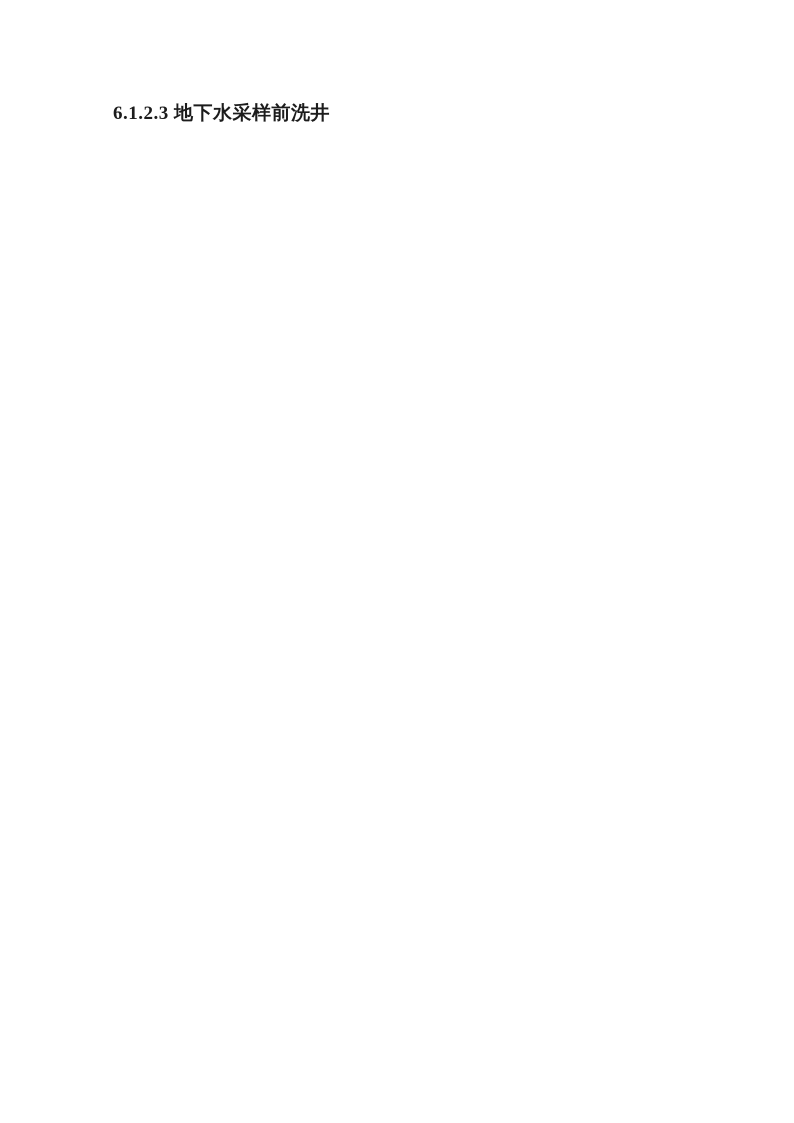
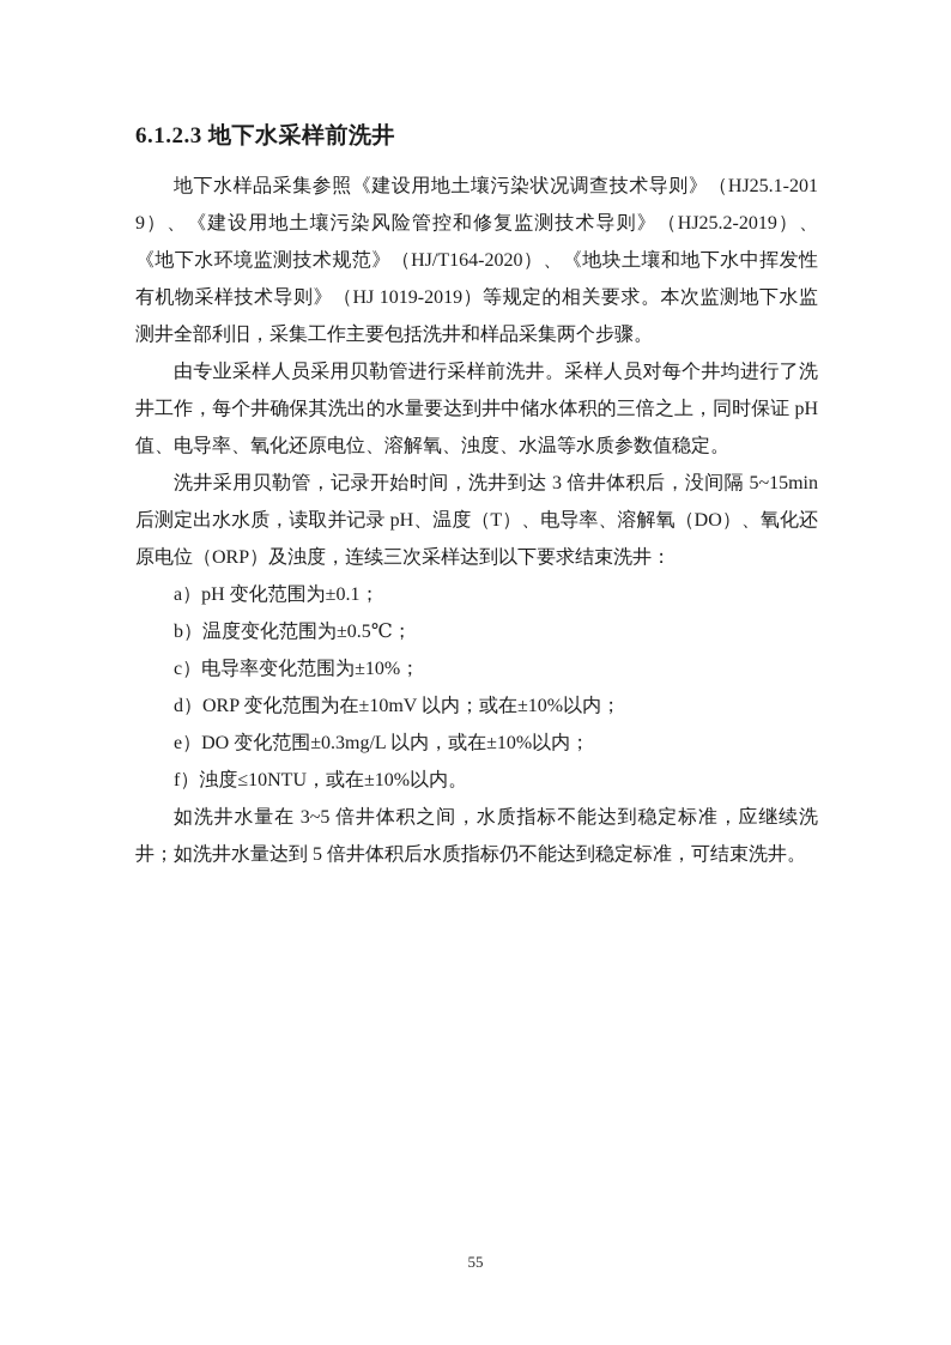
  6.1.2.3 地下水采样前洗井
+ 地下水样品采集参照《建设用地土壤污染状况调查技术导则》（HJ25.1-2019）、《建设用地土壤污染风险管控和修复监测技术导则》（HJ25.2-2019）、《地下水环境监测技术规范》（HJ/T164-2020）、《地块土壤和地下水中挥发性有机物采样技术导则》（HJ 1019-2019）等规定的相关要求。本次监测地下水监测井全部利旧，采集工作主要包括洗井和样品采集两个步骤。
+ 由专业采样人员采用贝勒管进行采样前洗井。采样人员对每个井均进行了洗井工作，每个井确保其洗出的水量要达到井中储水体积的三倍之上，同时保证 pH 值、电导率、氧化还原电位、溶解氧、浊度、水温等水质参数值稳定。
+ 洗井采用贝勒管，记录开始时间，洗井到达 3 倍井体积后，没间隔 5~15min 后测定出水水质，读取并记录 pH、温度（T）、电导率、溶解氧（DO）、氧化还原电位（ORP）及浊度，连续三次采样达到以下要求结束洗井：
+ a）pH 变化范围为±0.1；
+ b）温度变化范围为±0.5℃；
+ c）电导率变化范围为±10%；
+ d）ORP 变化范围为在±10mV 以内；或在±10%以内；
+ e）DO 变化范围±0.3mg/L 以内，或在±10%以内；
+ f）浊度≤10NTU，或在±10%以内。
+ 如洗井水量在 3~5 倍井体积之间，水质指标不能达到稳定标准，应继续洗井；如洗井水量达到 5 倍井体积后水质指标仍不能达到稳定标准，可结束洗井。
+ 55
